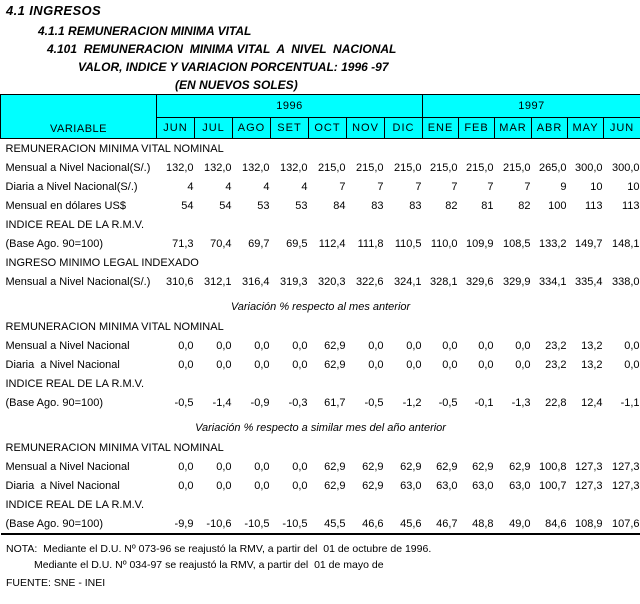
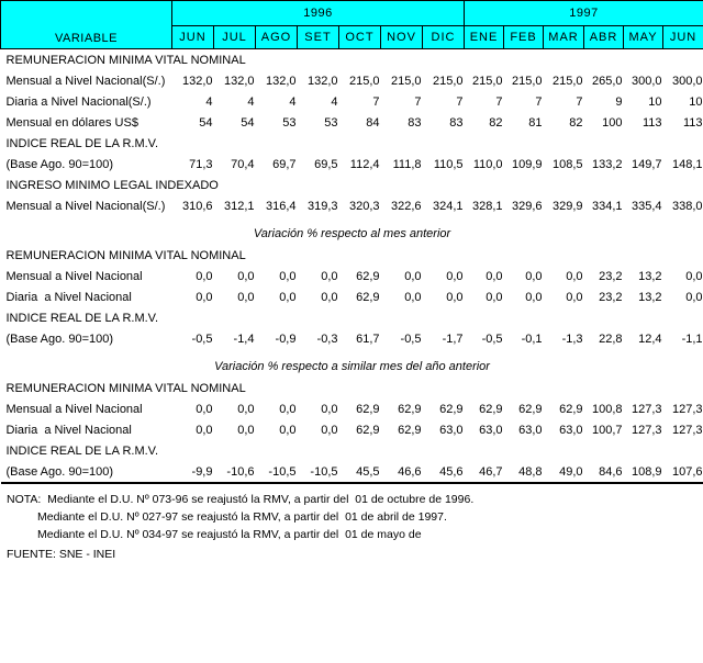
- 4.1 INGRESOS
- 4.1.1 REMUNERACION MINIMA VITAL
- 4.101 REMUNERACION MINIMA VITAL A NIVEL NACIONAL
- VALOR, INDICE Y VARIACION PORCENTUAL: 1996 -97
- (EN NUEVOS SOLES)
  VARIABLE	1996	1997
  JUN	JUL	AGO	SET	OCT	NOV	DIC	ENE	FEB	MAR	ABR	MAY	JUN
  REMUNERACION MINIMA VITAL NOMINAL
  Mensual a Nivel Nacional(S/.)	132,0	132,0	132,0	132,0	215,0	215,0	215,0	215,0	215,0	215,0	265,0	300,0	300,0
  Diaria a Nivel Nacional(S/.)	4	4	4	4	7	7	7	7	7	7	9	10	10
  Mensual en dólares US$	54	54	53	53	84	83	83	82	81	82	100	113	113
  INDICE REAL DE LA R.M.V.
  (Base Ago. 90=100)	71,3	70,4	69,7	69,5	112,4	111,8	110,5	110,0	109,9	108,5	133,2	149,7	148,1
  INGRESO MINIMO LEGAL INDEXADO
  Mensual a Nivel Nacional(S/.)	310,6	312,1	316,4	319,3	320,3	322,6	324,1	328,1	329,6	329,9	334,1	335,4	338,0
  Variación % respecto al mes anterior
  REMUNERACION MINIMA VITAL NOMINAL
  Mensual a Nivel Nacional	0,0	0,0	0,0	0,0	62,9	0,0	0,0	0,0	0,0	0,0	23,2	13,2	0,0
  Diaria a Nivel Nacional	0,0	0,0	0,0	0,0	62,9	0,0	0,0	0,0	0,0	0,0	23,2	13,2	0,0
  INDICE REAL DE LA R.M.V.
- (Base Ago. 90=100)	-0,5	-1,4	-0,9	-0,3	61,7	-0,5	-1,2	-0,5	-0,1	-1,3	22,8	12,4	-1,1
+ (Base Ago. 90=100)	-0,5	-1,4	-0,9	-0,3	61,7	-0,5	-1,7	-0,5	-0,1	-1,3	22,8	12,4	-1,1
  Variación % respecto a similar mes del año anterior
  REMUNERACION MINIMA VITAL NOMINAL
  Mensual a Nivel Nacional	0,0	0,0	0,0	0,0	62,9	62,9	62,9	62,9	62,9	62,9	100,8	127,3	127,3
  Diaria a Nivel Nacional	0,0	0,0	0,0	0,0	62,9	62,9	63,0	63,0	63,0	63,0	100,7	127,3	127,3
  INDICE REAL DE LA R.M.V.
  (Base Ago. 90=100)	-9,9	-10,6	-10,5	-10,5	45,5	46,6	45,6	46,7	48,8	49,0	84,6	108,9	107,6
  NOTA: Mediante el D.U. Nº 073-96 se reajustó la RMV, a partir del 01 de octubre de 1996.
+ Mediante el D.U. Nº 027-97 se reajustó la RMV, a partir del 01 de abril de 1997.
  Mediante el D.U. Nº 034-97 se reajustó la RMV, a partir del 01 de mayo de
  FUENTE: SNE - INEI
